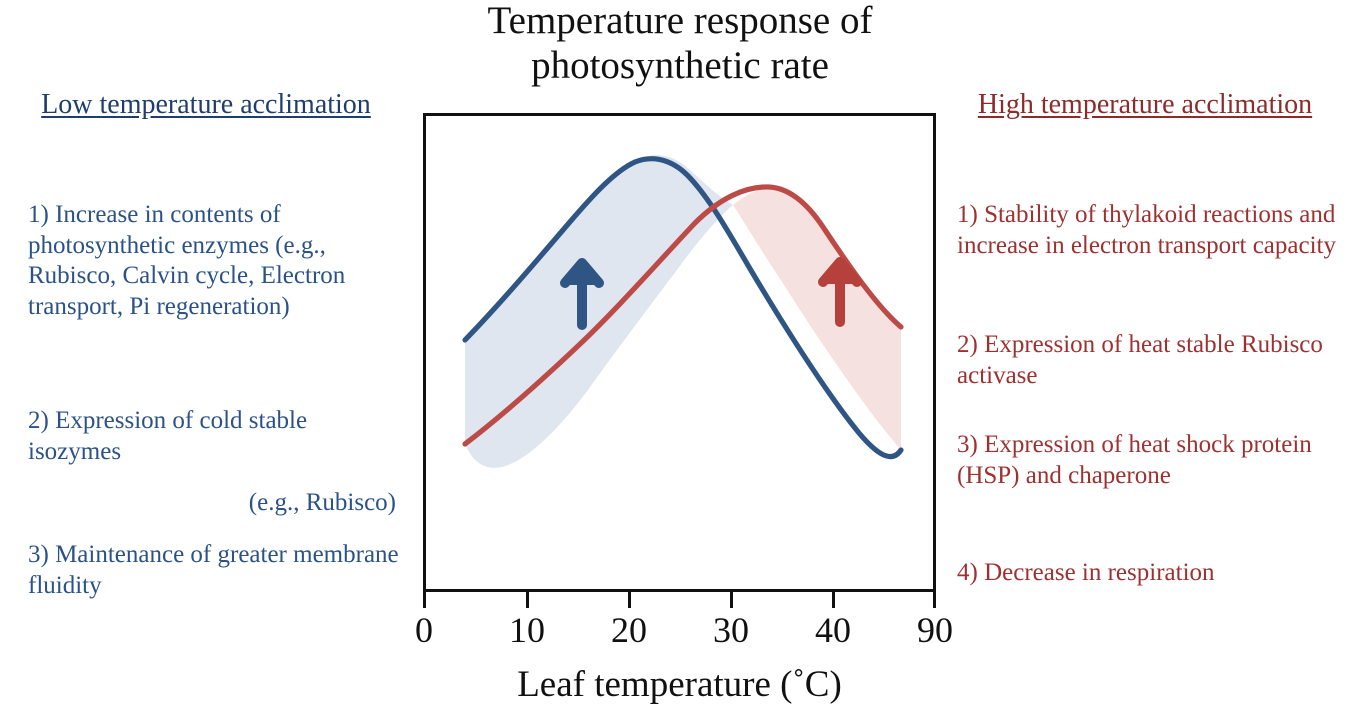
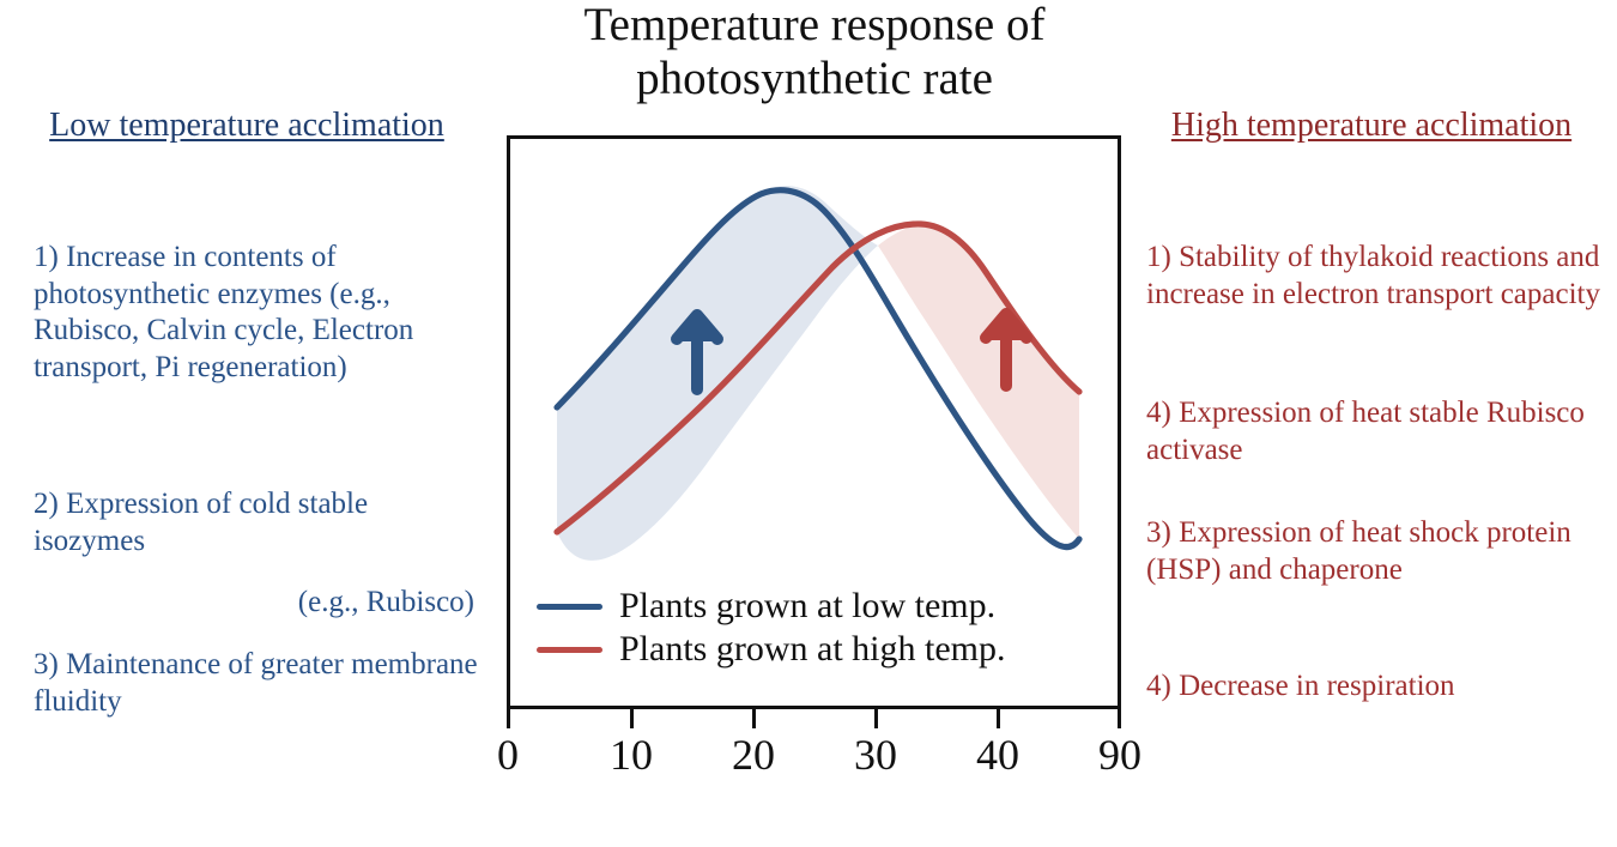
  Temperature response of photosynthetic rate
  Low temperature acclimation
  1) Increase in contents of photosynthetic enzymes (e.g., Rubisco, Calvin cycle, Electron transport, Pi regeneration)
  2) Expression of cold stable isozymes
  (e.g., Rubisco)
  3) Maintenance of greater membrane fluidity
  High temperature acclimation
  1) Stability of thylakoid reactions and increase in electron transport capacity
- 2) Expression of heat stable Rubisco activase
+ 4) Expression of heat stable Rubisco activase
  3) Expression of heat shock protein (HSP) and chaperone
  4) Decrease in respiration
+ Plants grown at low temp.
+ Plants grown at high temp.
  0
  10
  20
  30
  40
  90
- Leaf temperature (˚C)
